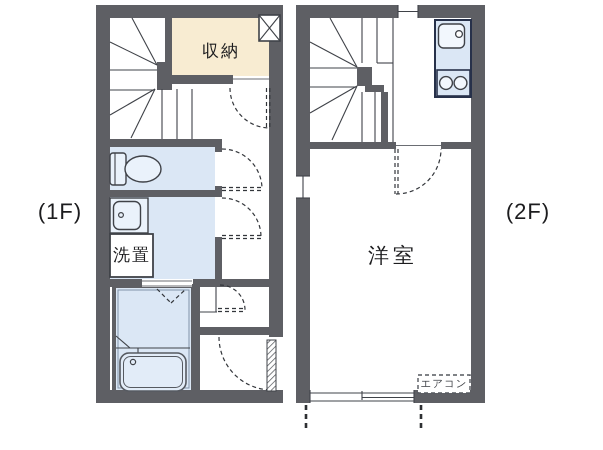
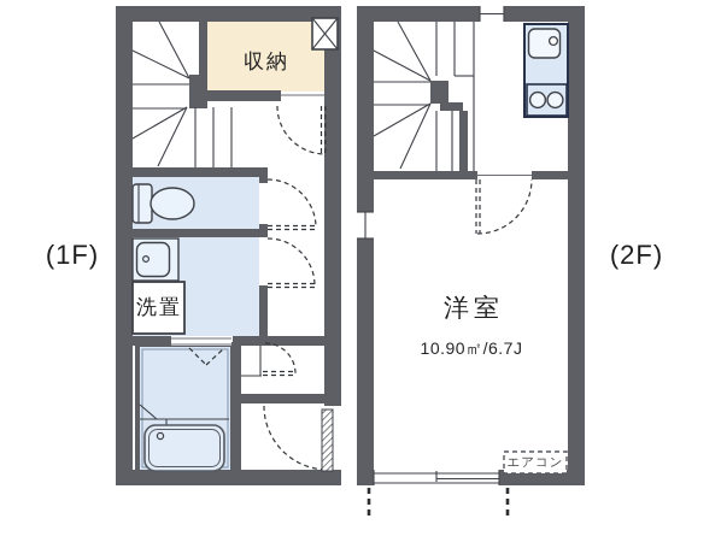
  (1F)
  (2F)
  収納
  洗置
  洋室
+ 10.90㎡/6.7J
  エアコン
